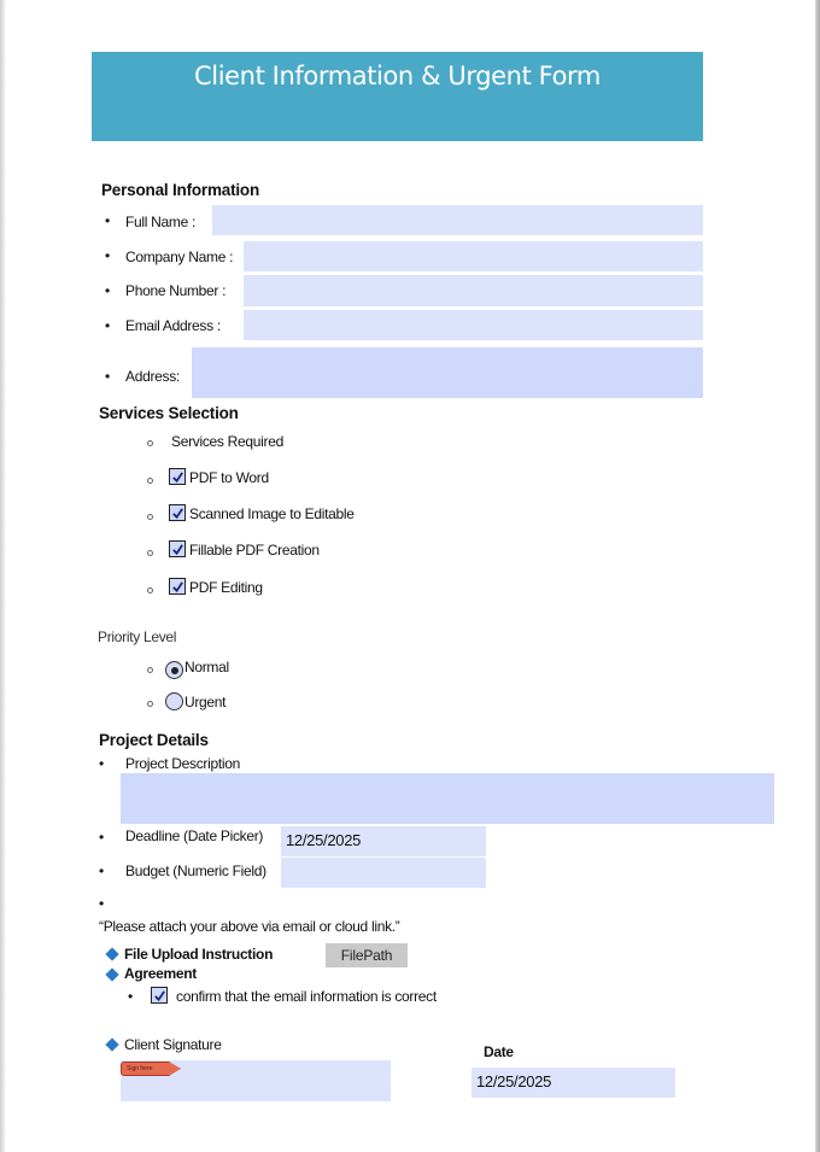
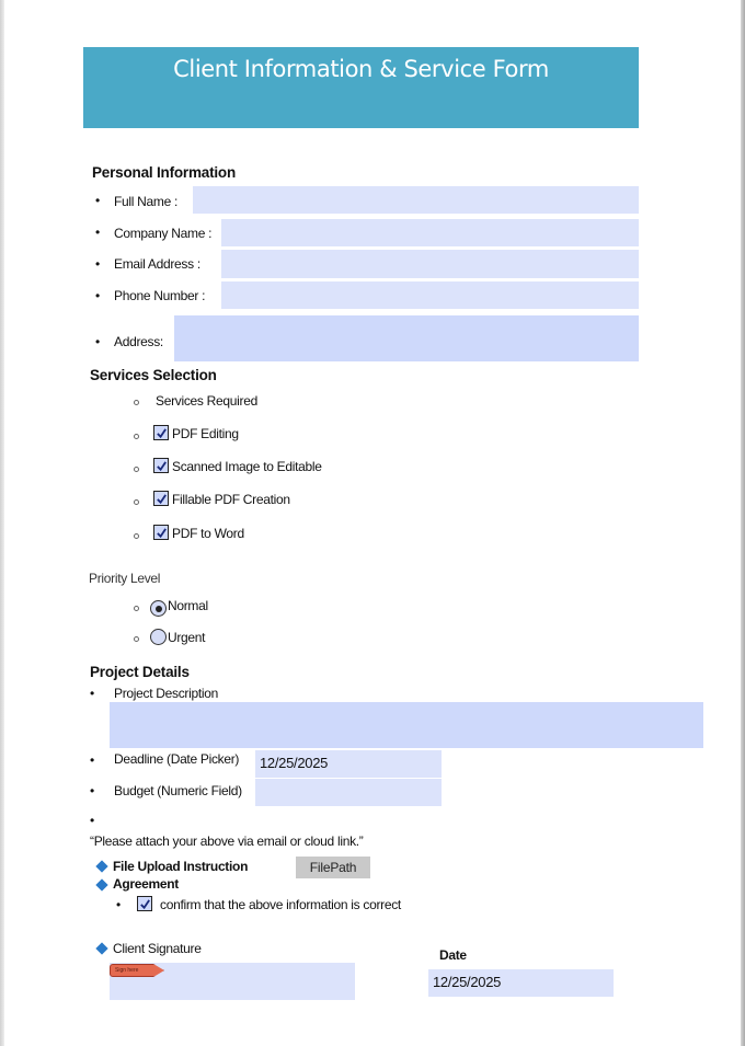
- Client Information & Urgent Form
+ Client Information & Service Form
  Personal Information
  •
  Full Name :
  •
  Company Name :
  •
- Phone Number :
+ Email Address :
  •
- Email Address :
+ Phone Number :
  •
  Address:
  Services Selection
  Services Required
- PDF to Word
+ PDF Editing
  Scanned Image to Editable
  Fillable PDF Creation
- PDF Editing
+ PDF to Word
  Priority Level
  Normal
  Urgent
  Project Details
  •
  Project Description
  •
  Deadline (Date Picker)
  12/25/2025
  •
  Budget (Numeric Field)
  •
  “Please attach your above via email or cloud link.”
  File Upload Instruction
  FilePath
  Agreement
  •
- confirm that the email information is correct
+ confirm that the above information is correct
  Client Signature
  Date
  12/25/2025
